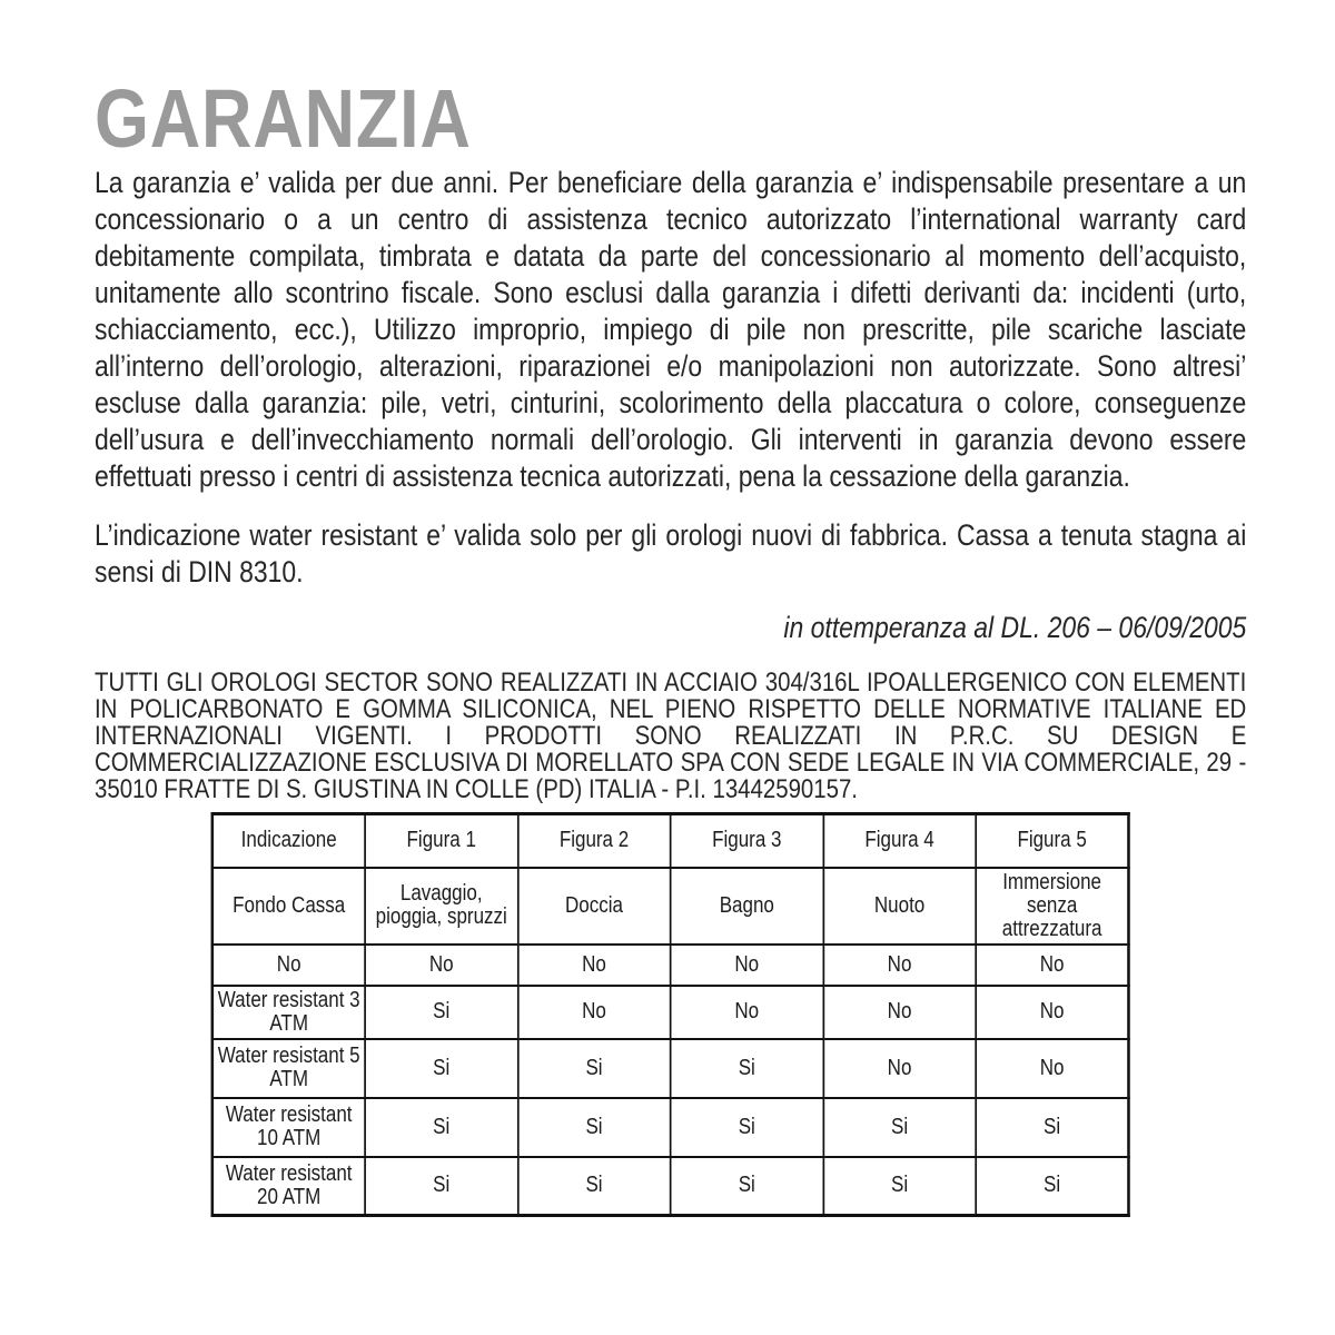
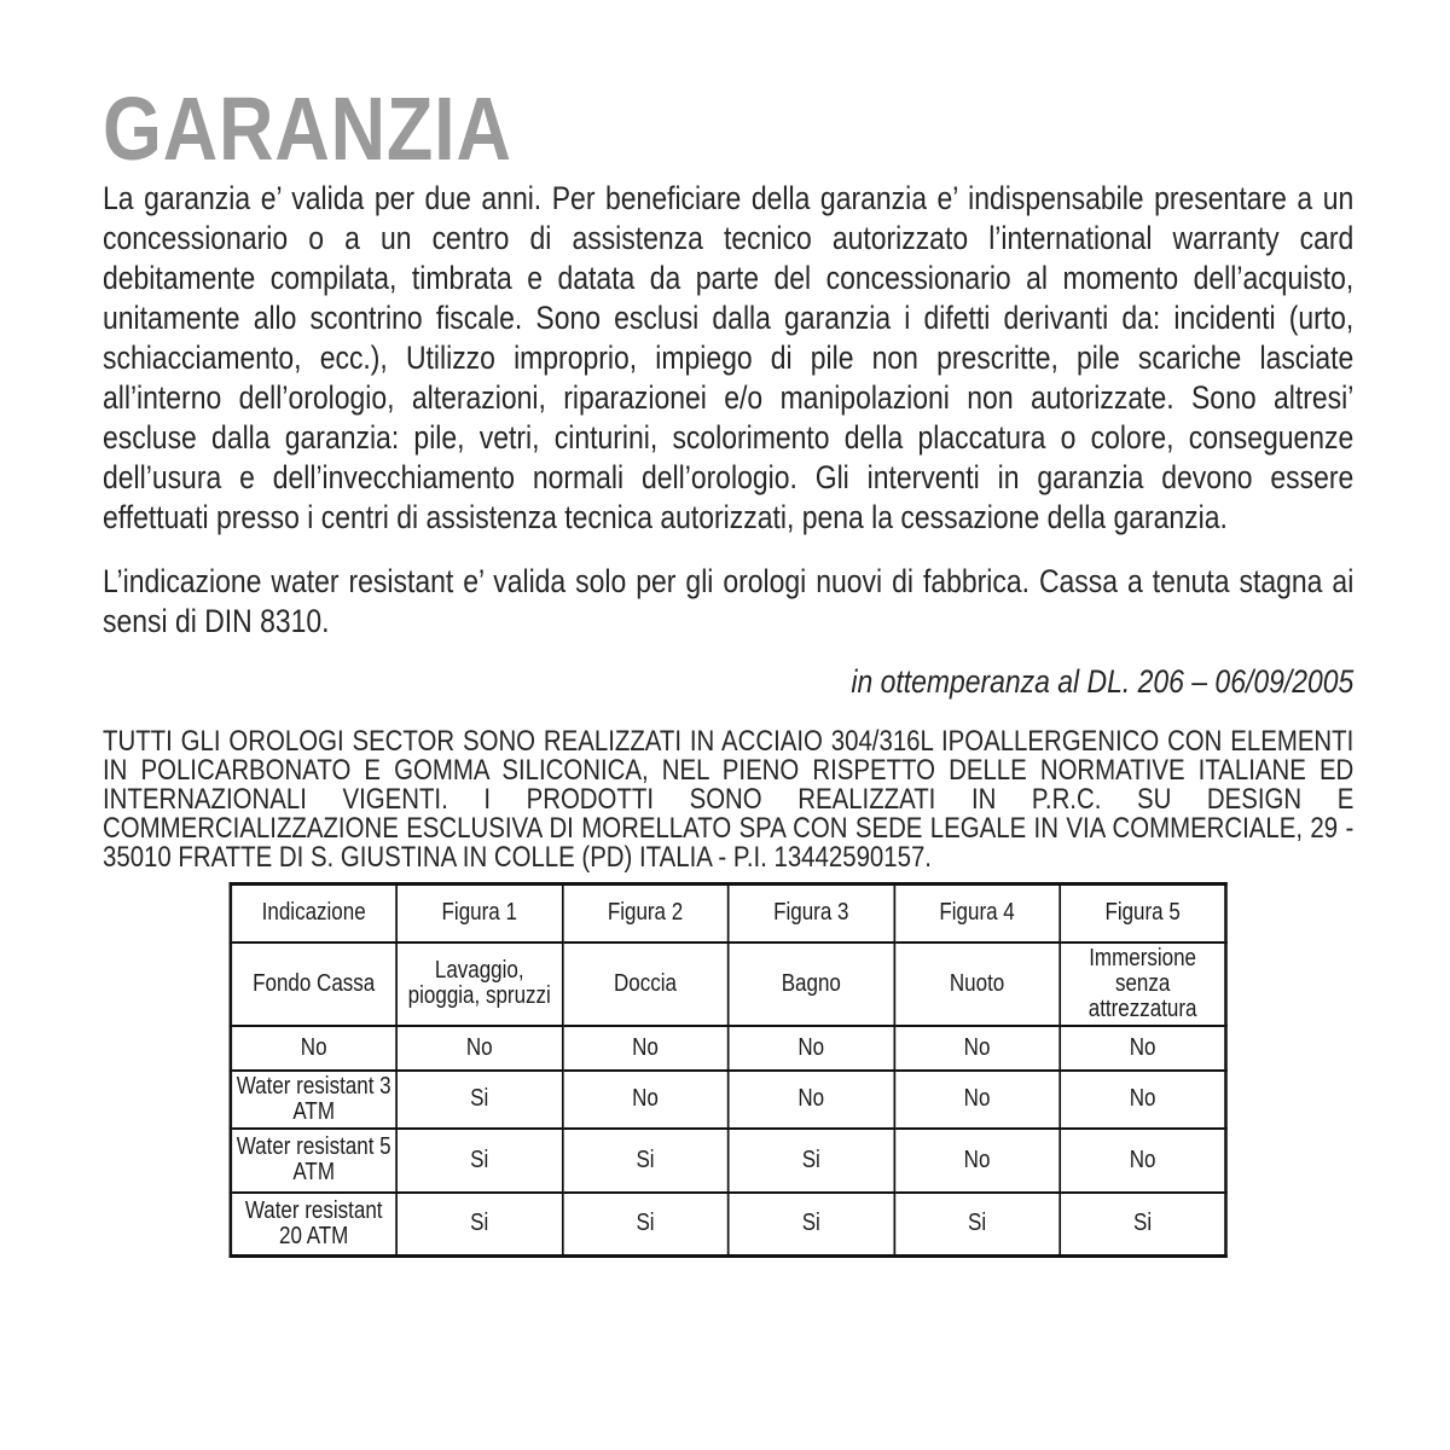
  GARANZIA
  La garanzia e’ valida per due anni. Per beneficiare della garanzia e’ indispensabile presentare a un concessionario o a un centro di assistenza tecnico autorizzato l’international warranty card debitamente compilata, timbrata e datata da parte del concessionario al momento dell’acquisto, unitamente allo scontrino fiscale. Sono esclusi dalla garanzia i difetti derivanti da: incidenti (urto, schiacciamento, ecc.), Utilizzo improprio, impiego di pile non prescritte, pile scariche lasciate all’interno dell’orologio, alterazioni, riparazionei e/o manipolazioni non autorizzate. Sono altresi’ escluse dalla garanzia: pile, vetri, cinturini, scolorimento della placcatura o colore, conseguenze dell’usura e dell’invecchiamento normali dell’orologio. Gli interventi in garanzia devono essere effettuati presso i centri di assistenza tecnica autorizzati, pena la cessazione della garanzia.
  L’indicazione water resistant e’ valida solo per gli orologi nuovi di fabbrica. Cassa a tenuta stagna ai sensi di DIN 8310.
  in ottemperanza al DL. 206 – 06/09/2005
  TUTTI GLI OROLOGI SECTOR SONO REALIZZATI IN ACCIAIO 304/316L IPOALLERGENICO CON ELEMENTI IN POLICARBONATO E GOMMA SILICONICA, NEL PIENO RISPETTO DELLE NORMATIVE ITALIANE ED INTERNAZIONALI VIGENTI. I PRODOTTI SONO REALIZZATI IN P.R.C. SU DESIGN E COMMERCIALIZZAZIONE ESCLUSIVA DI MORELLATO SPA CON SEDE LEGALE IN VIA COMMERCIALE, 29 - 35010 FRATTE DI S. GIUSTINA IN COLLE (PD) ITALIA - P.I. 13442590157.
  Indicazione	Figura 1	Figura 2	Figura 3	Figura 4	Figura 5
  Fondo Cassa	Lavaggio, pioggia, spruzzi	Doccia	Bagno	Nuoto	Immersione senza attrezzatura
  No	No	No	No	No	No
  Water resistant 3 ATM	Si	No	No	No	No
  Water resistant 5 ATM	Si	Si	Si	No	No
- Water resistant 10 ATM	Si	Si	Si	Si	Si
  Water resistant 20 ATM	Si	Si	Si	Si	Si
